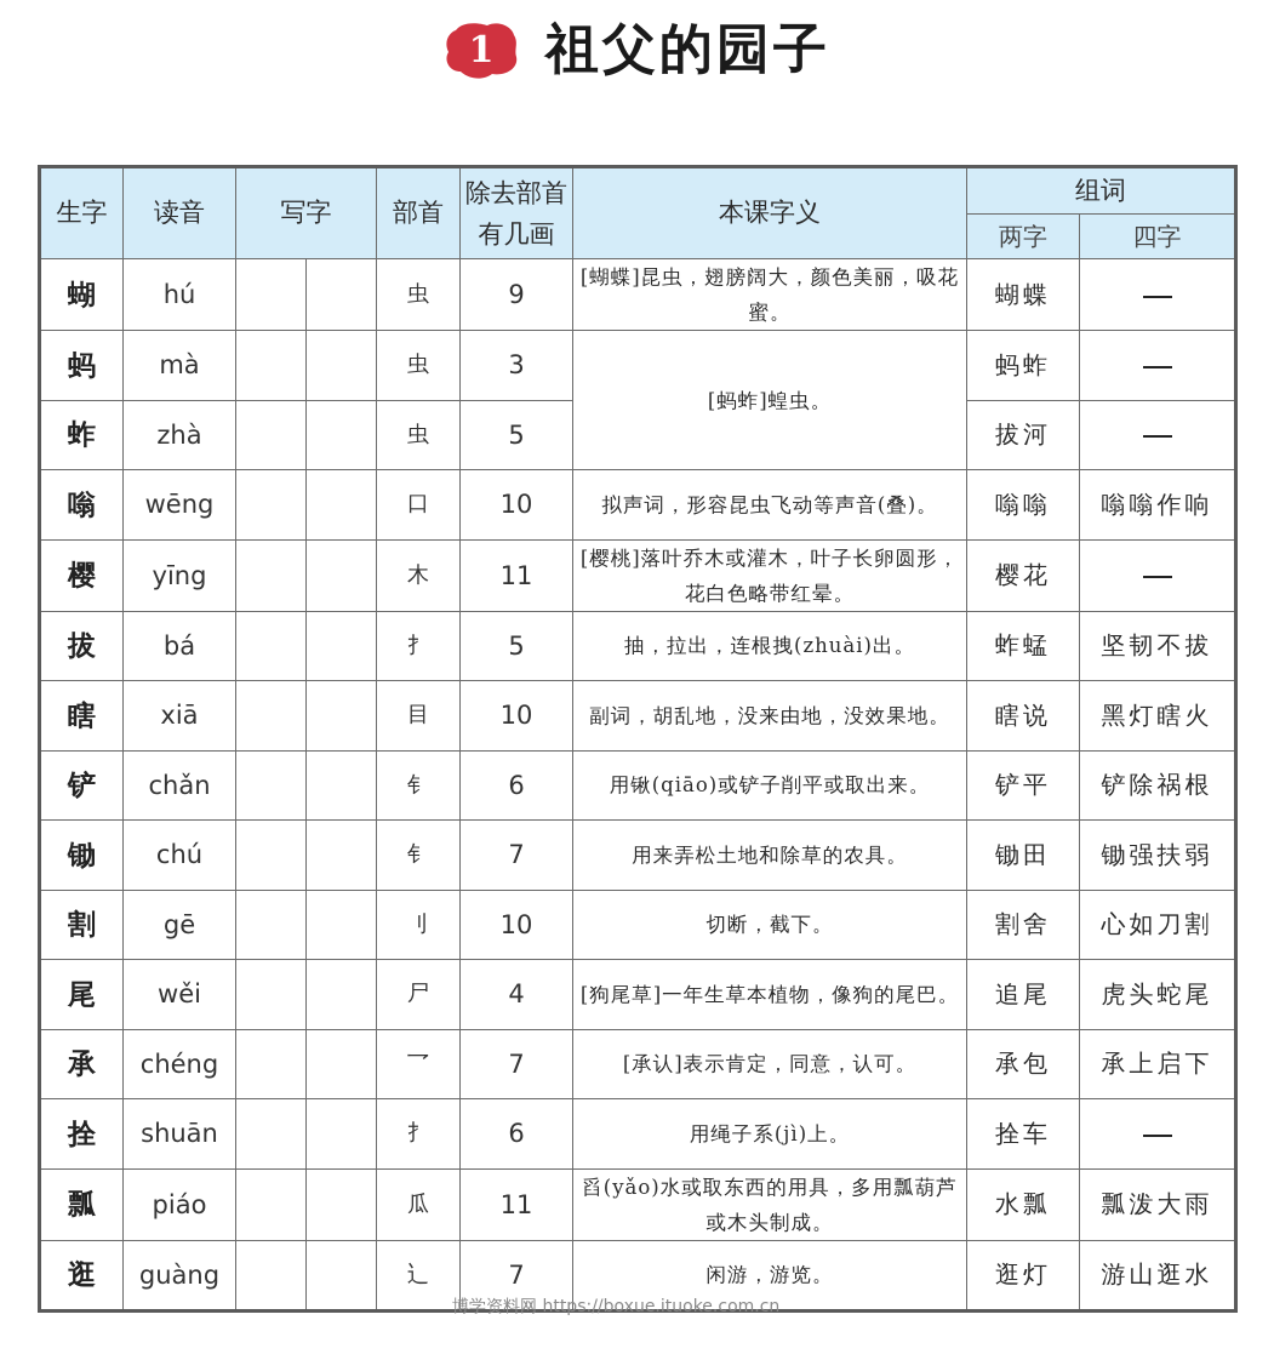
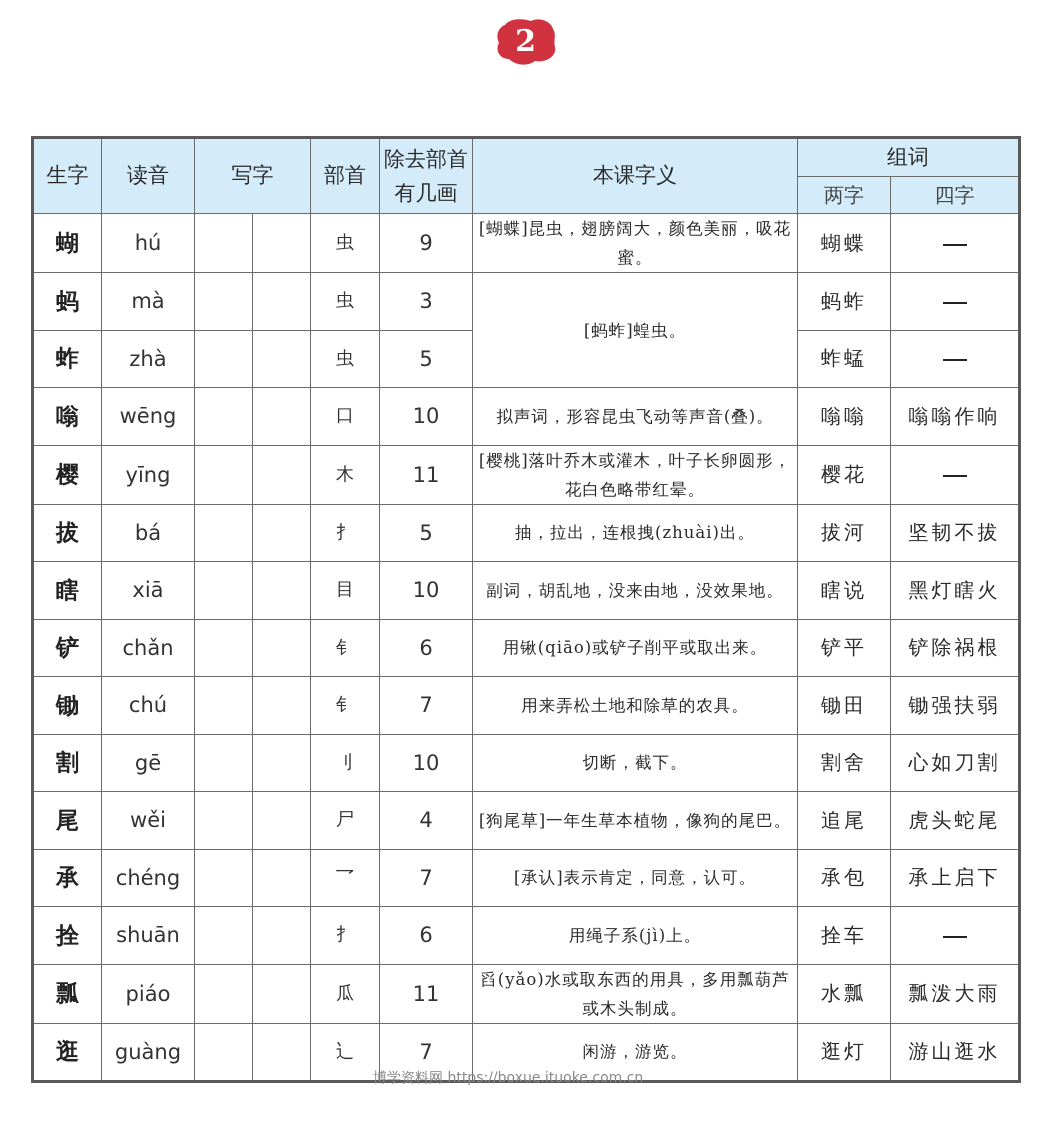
- 1
+ 2
- 祖父的园子
  生字	读音	写字	部首	除去部首 有几画	本课字义	组词
  两字	四字
  蝴	hú			虫	9	[蝴蝶]昆虫，翅膀阔大，颜色美丽，吸花蜜。	蝴蝶
  蚂	mà			虫	3	[蚂蚱]蝗虫。	蚂蚱
- 蚱	zhà			虫	5	拔河
+ 蚱	zhà			虫	5	蚱蜢
  嗡	wēng			口	10	拟声词，形容昆虫飞动等声音(叠)。	嗡嗡	嗡嗡作响
  樱	yīng			木	11	[樱桃]落叶乔木或灌木，叶子长卵圆形，花白色略带红晕。	樱花
- 拔	bá			扌	5	抽，拉出，连根拽(zhuài)出。	蚱蜢	坚韧不拔
+ 拔	bá			扌	5	抽，拉出，连根拽(zhuài)出。	拔河	坚韧不拔
  瞎	xiā			目	10	副词，胡乱地，没来由地，没效果地。	瞎说	黑灯瞎火
  铲	chǎn			钅	6	用锹(qiāo)或铲子削平或取出来。	铲平	铲除祸根
  锄	chú			钅	7	用来弄松土地和除草的农具。	锄田	锄强扶弱
  割	gē			刂	10	切断，截下。	割舍	心如刀割
  尾	wěi			尸	4	[狗尾草]一年生草本植物，像狗的尾巴。	追尾	虎头蛇尾
  承	chéng			乛	7	[承认]表示肯定，同意，认可。	承包	承上启下
  拴	shuān			扌	6	用绳子系(jì)上。	拴车
  瓢	piáo			瓜	11	舀(yǎo)水或取东西的用具，多用瓢葫芦或木头制成。	水瓢	瓢泼大雨
  逛	guàng			辶	7	闲游，游览。	逛灯	游山逛水
  博学资料网 https://boxue.ituoke.com.cn
